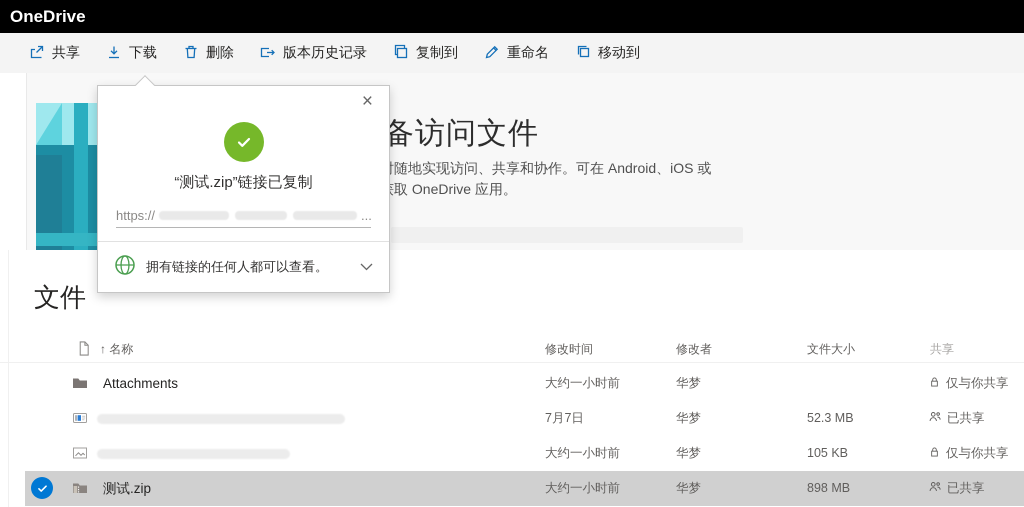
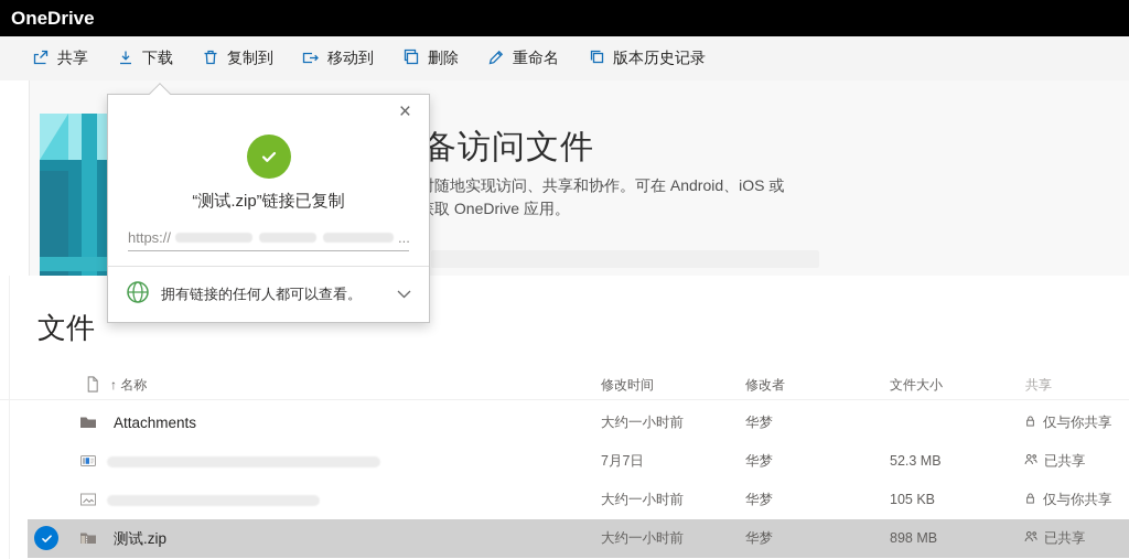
  OneDrive
  共享
  下载
- 删除
+ 复制到
- 版本历史记录
+ 移动到
- 复制到
+ 删除
  重命名
- 移动到
+ 版本历史记录
  备访问文件
  随地实现访问、共享和协作。可在 Android、iOS 或
  取 OneDrive 应用。
  ×
  “测试.zip”链接已复制
  https://
  ...
  拥有链接的任何人都可以查看。
  文件
  ↑ 名称
  修改时间
  修改者
  文件大小
  共享
  Attachments
  大约一小时前
  华梦
  仅与你共享
  7月7日
  华梦
  52.3 MB
  已共享
  大约一小时前
  华梦
  105 KB
  仅与你共享
  测试.zip
  大约一小时前
  华梦
  898 MB
  已共享
